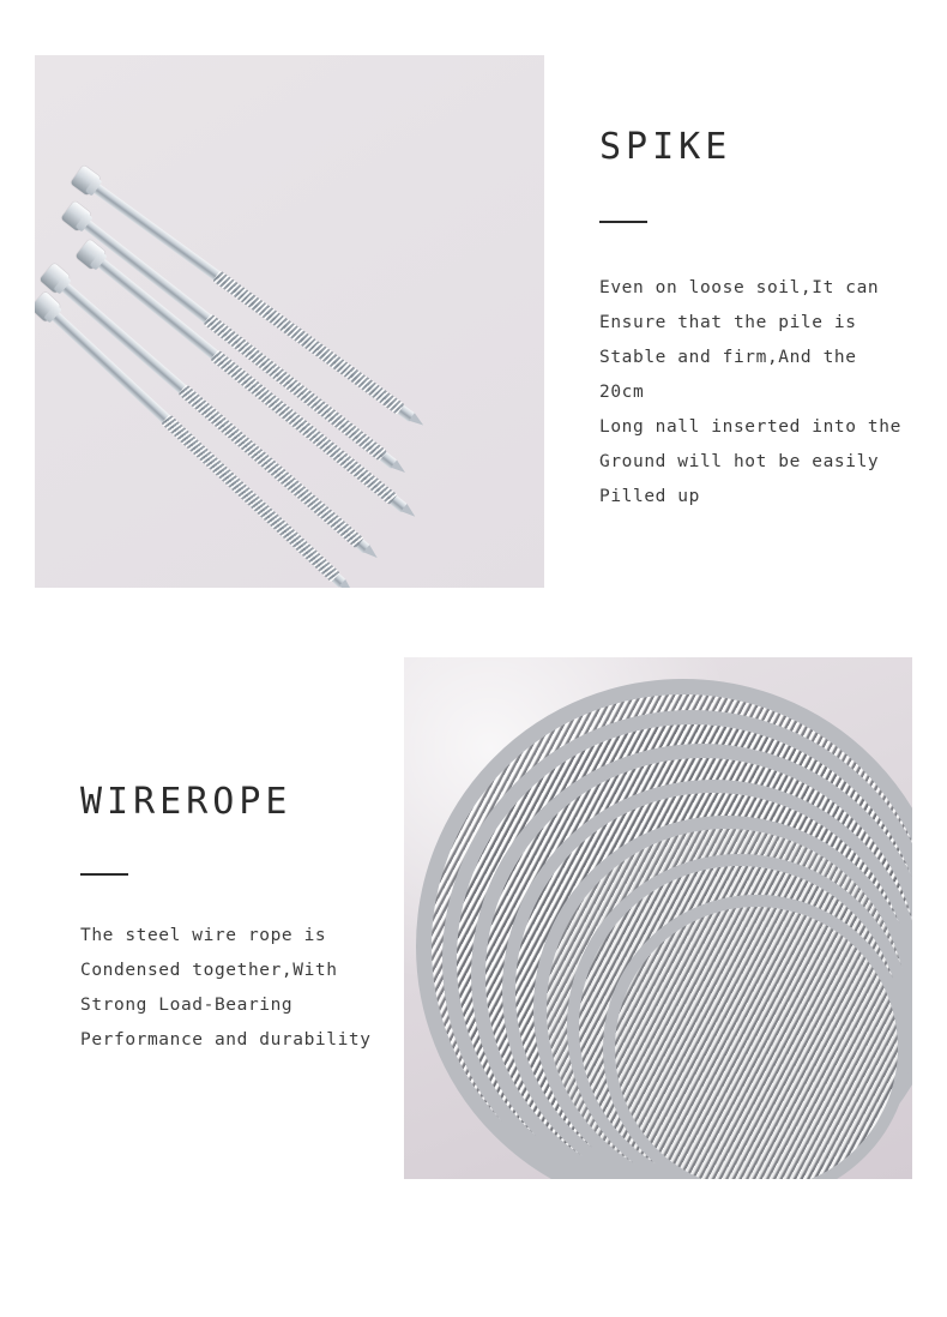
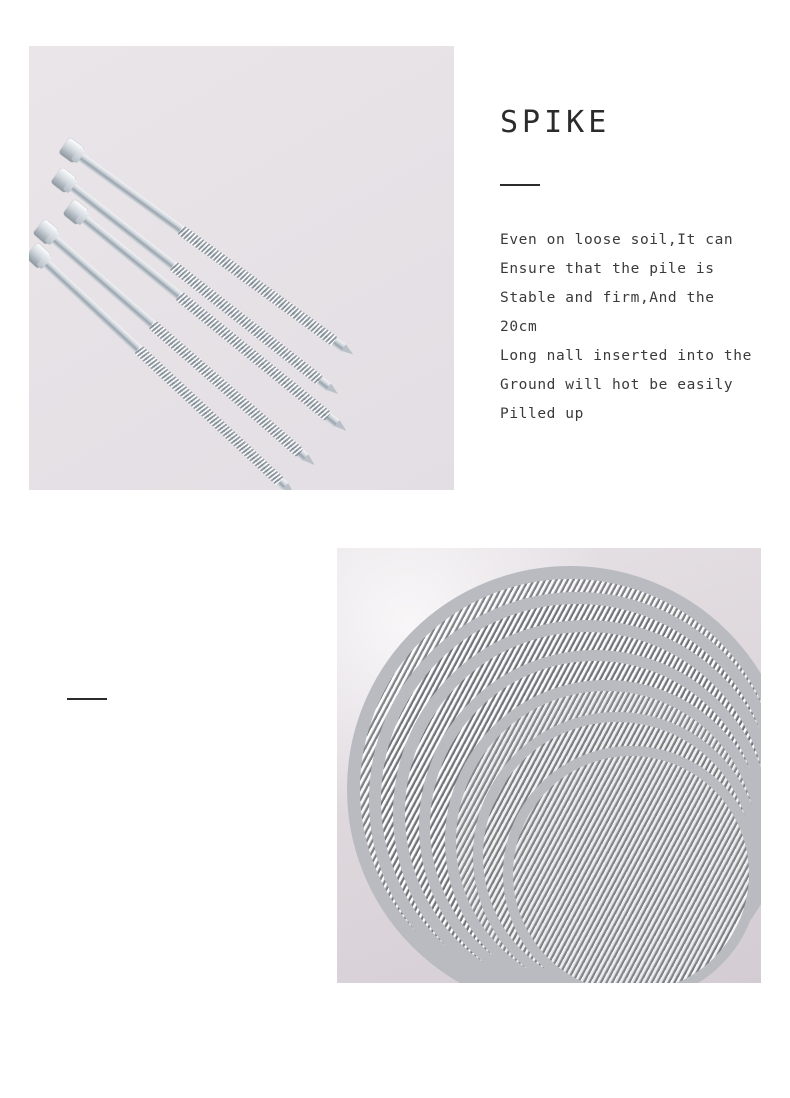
  SPIKE
  Even on loose soil,It can
  Ensure that the pile is
  Stable and firm,And the 20cm
  Long nall inserted into the
  Ground will hot be easily
  Pilled up
- WIREROPE
- The steel wire rope is
- Condensed together,With
- Strong Load-Bearing
- Performance and durability
